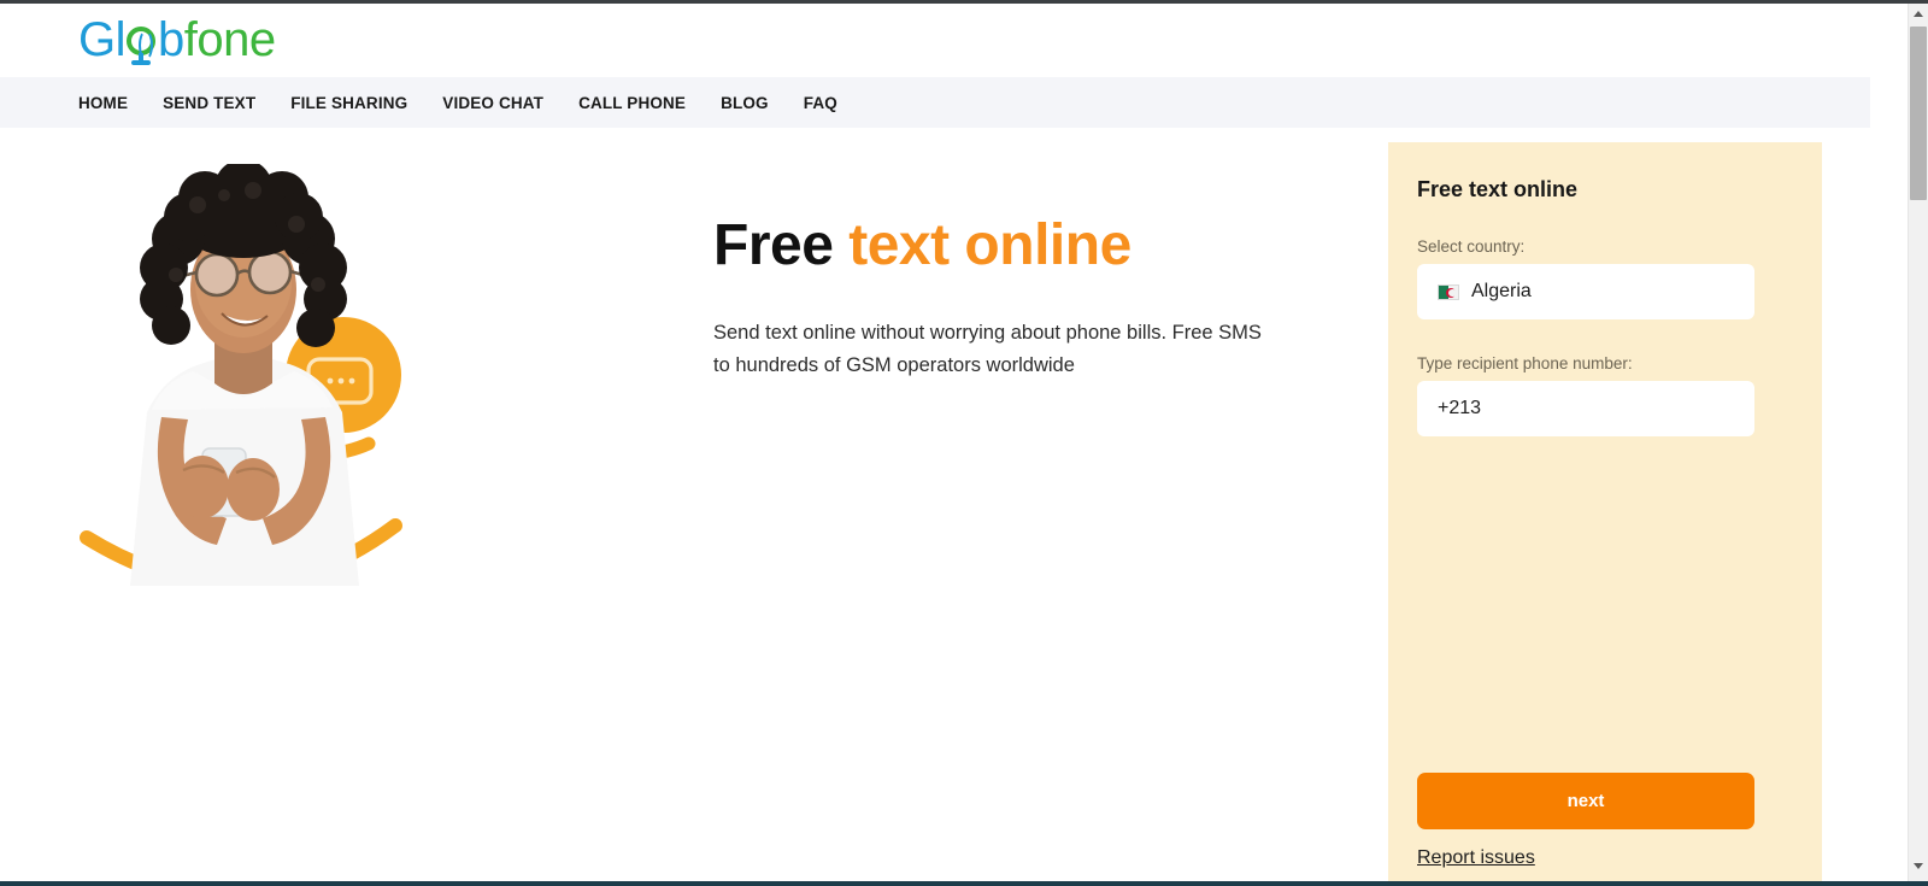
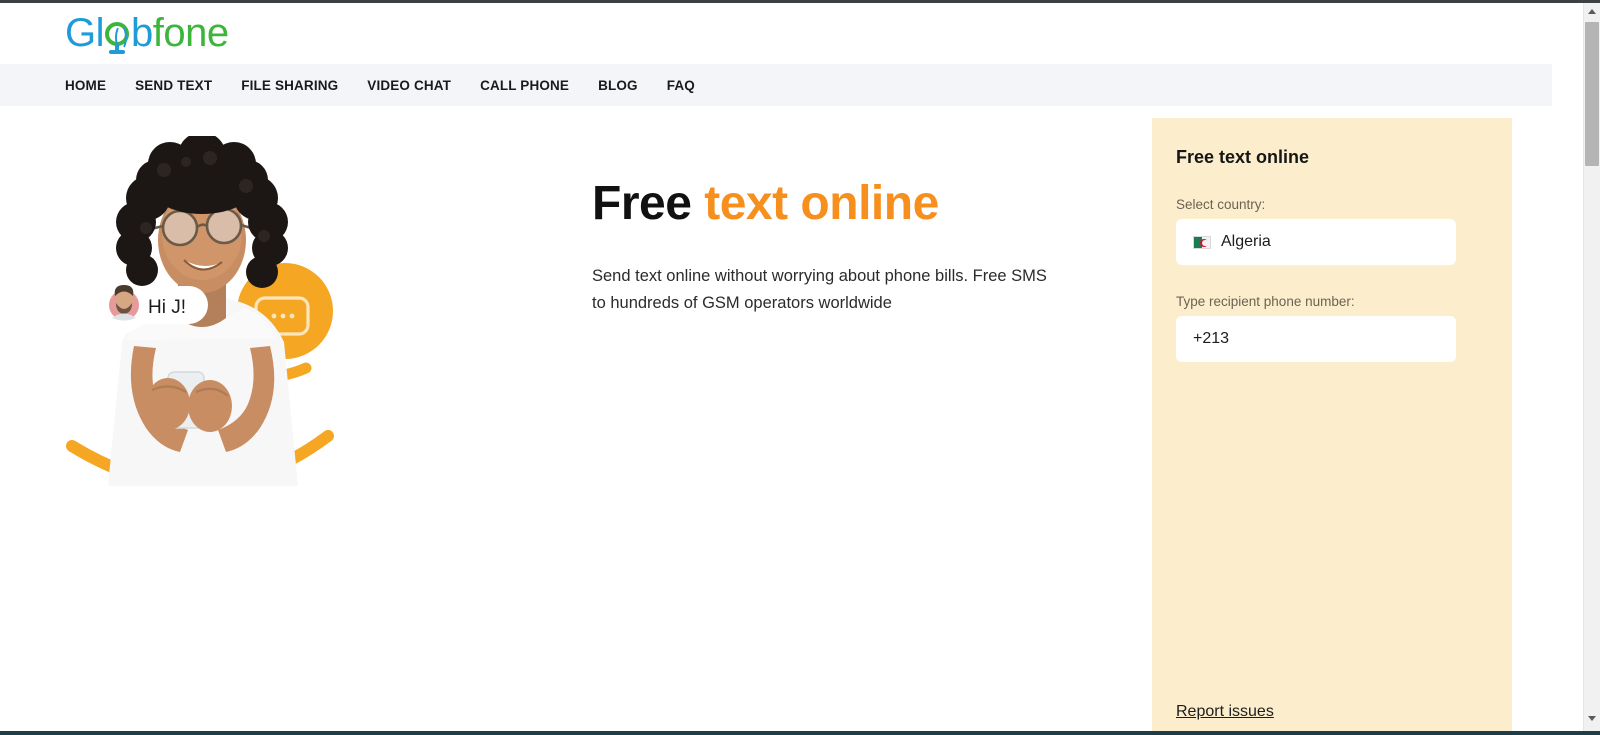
  Gl
  b
  fone
  HOME
  SEND TEXT
  FILE SHARING
  VIDEO CHAT
  CALL PHONE
  BLOG
  FAQ
+ Hi J!
  Free text online
  Send text online without worrying about phone bills. Free SMS to hundreds of GSM operators worldwide
  Free text online
  Select country:
  Algeria
  Type recipient phone number:
  +213
- next
  Report issues
